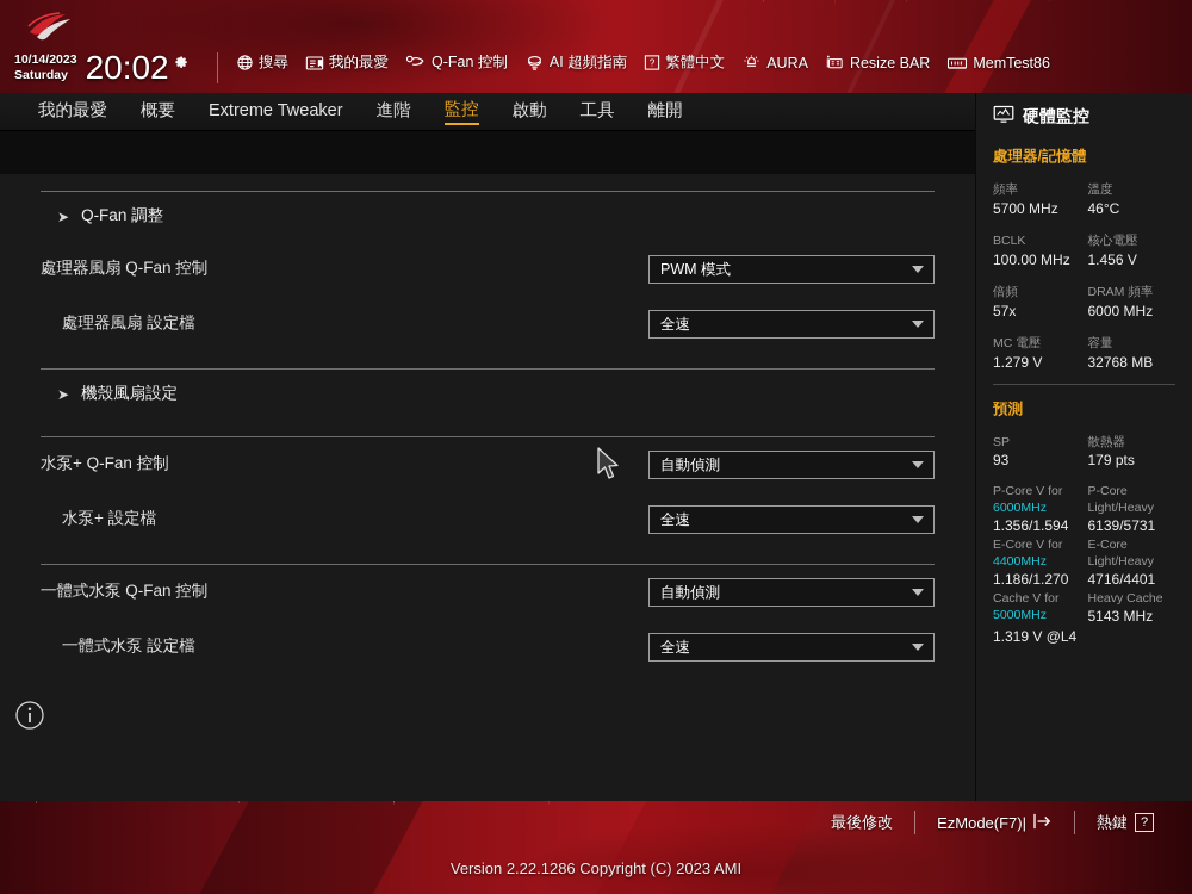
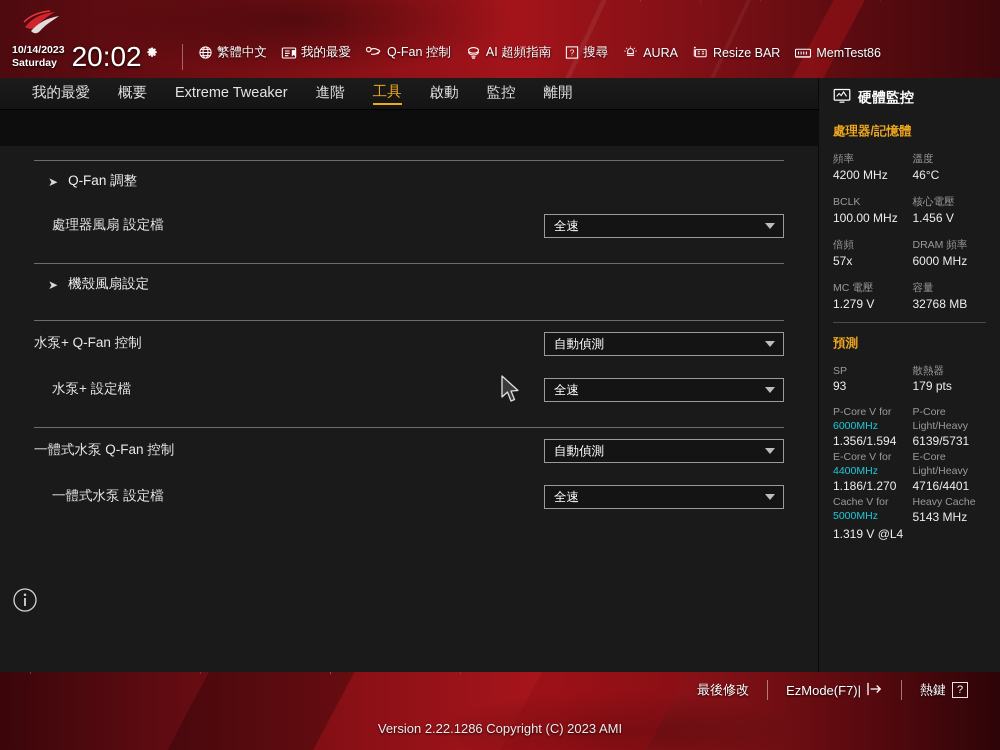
  10/14/2023
  Saturday
  20:02
- 搜尋
+ 繁體中文
  我的最愛
  Q-Fan 控制
  AI 超頻指南
  ?
- 繁體中文
+ 搜尋
  AURA
  Resize BAR
  MemTest86
  我的最愛
  概要
  Extreme Tweaker
  進階
- 監控
+ 工具
  啟動
- 工具
+ 監控
  離開
  ➤
  Q-Fan 調整
- 處理器風扇 Q-Fan 控制
- PWM 模式
  處理器風扇 設定檔
  全速
  ➤
  機殼風扇設定
  水泵+ Q-Fan 控制
  自動偵測
  水泵+ 設定檔
  全速
  一體式水泵 Q-Fan 控制
  自動偵測
  一體式水泵 設定檔
  全速
  硬體監控
  處理器/記憶體
  頻率
  溫度
- 5700 MHz
+ 4200 MHz
  46°C
  BCLK
  核心電壓
  100.00 MHz
  1.456 V
  倍頻
  DRAM 頻率
  57x
  6000 MHz
  MC 電壓
  容量
  1.279 V
  32768 MB
  預測
  SP
  散熱器
  93
  179 pts
  P-Core V for
  P-Core
  6000MHz
  Light/Heavy
  1.356/1.594
  6139/5731
  E-Core V for
  E-Core
  4400MHz
  Light/Heavy
  1.186/1.270
  4716/4401
  Cache V for
  Heavy Cache
  5000MHz
  5143 MHz
  1.319 V @L4
  最後修改
  EzMode(F7)|
  熱鍵
  ?
  Version 2.22.1286 Copyright (C) 2023 AMI
